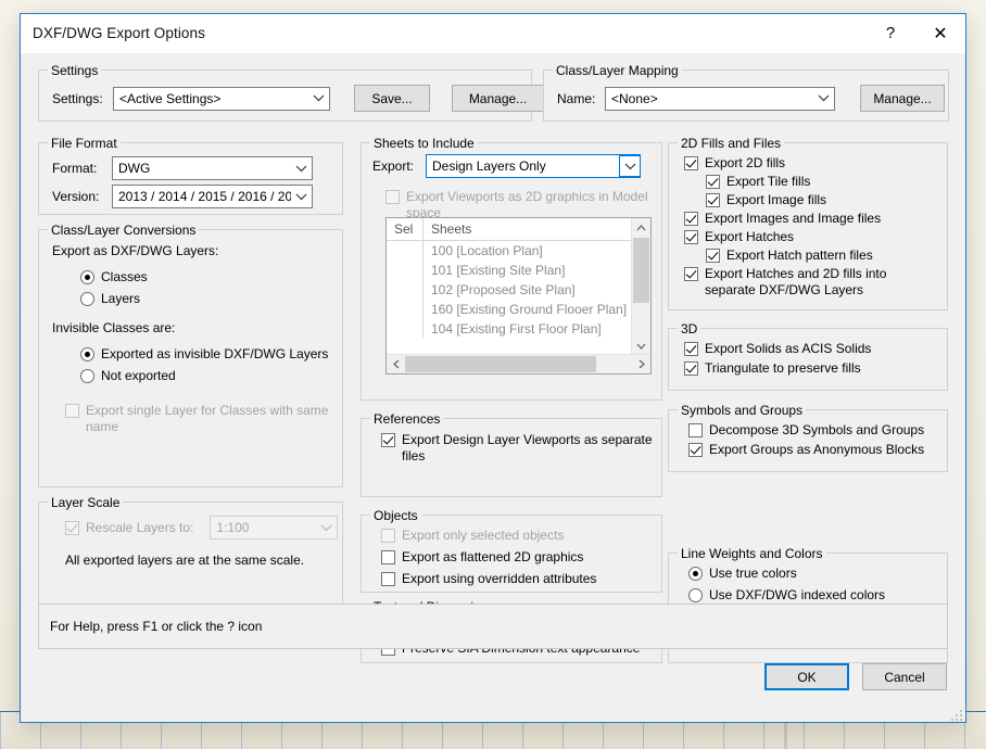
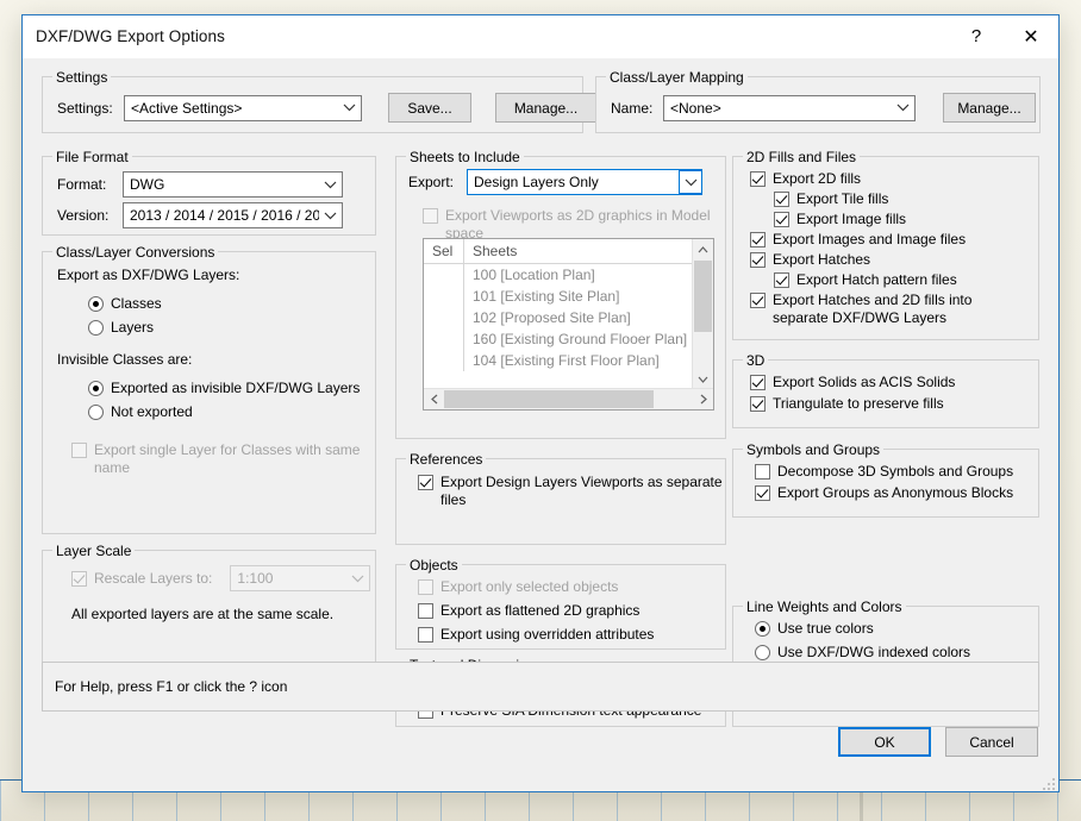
  DXF/DWG Export Options
  ?
  ✕
  Settings
  Settings:
  <Active Settings>
  Save...
  Manage...
  Class/Layer Mapping
  Name:
  <None>
  Manage...
  File Format
  Format:
  DWG
  Version:
  2013 / 2014 / 2015 / 2016 / 20
  Class/Layer Conversions
  Export as DXF/DWG Layers:
  Classes
  Layers
  Invisible Classes are:
  Exported as invisible DXF/DWG Layers
  Not exported
  Export single Layer for Classes with same name
  Layer Scale
  Rescale Layers to:
  1:100
  All exported layers are at the same scale.
  Sheets to Include
  Export:
  Design Layers Only
  Export Viewports as 2D graphics in Model space
  Sel
  Sheets
  100 [Location Plan]
  101 [Existing Site Plan]
  102 [Proposed Site Plan]
  160 [Existing Ground Flooer Plan]
  104 [Existing First Floor Plan]
  References
- Export Design Layer Viewports as separate files
+ Export Design Layers Viewports as separate files
  Objects
  Export only selected objects
  Export as flattened 2D graphics
  Export using overridden attributes
  2D Fills and Files
  Export 2D fills
  Export Tile fills
  Export Image fills
  Export Images and Image files
  Export Hatches
  Export Hatch pattern files
  Export Hatches and 2D fills into separate DXF/DWG Layers
  3D
  Export Solids as ACIS Solids
  Triangulate to preserve fills
  Symbols and Groups
  Decompose 3D Symbols and Groups
  Export Groups as Anonymous Blocks
  Line Weights and Colors
  Use true colors
  Use DXF/DWG indexed colors
  For Help, press F1 or click the ? icon
  OK
  Cancel
